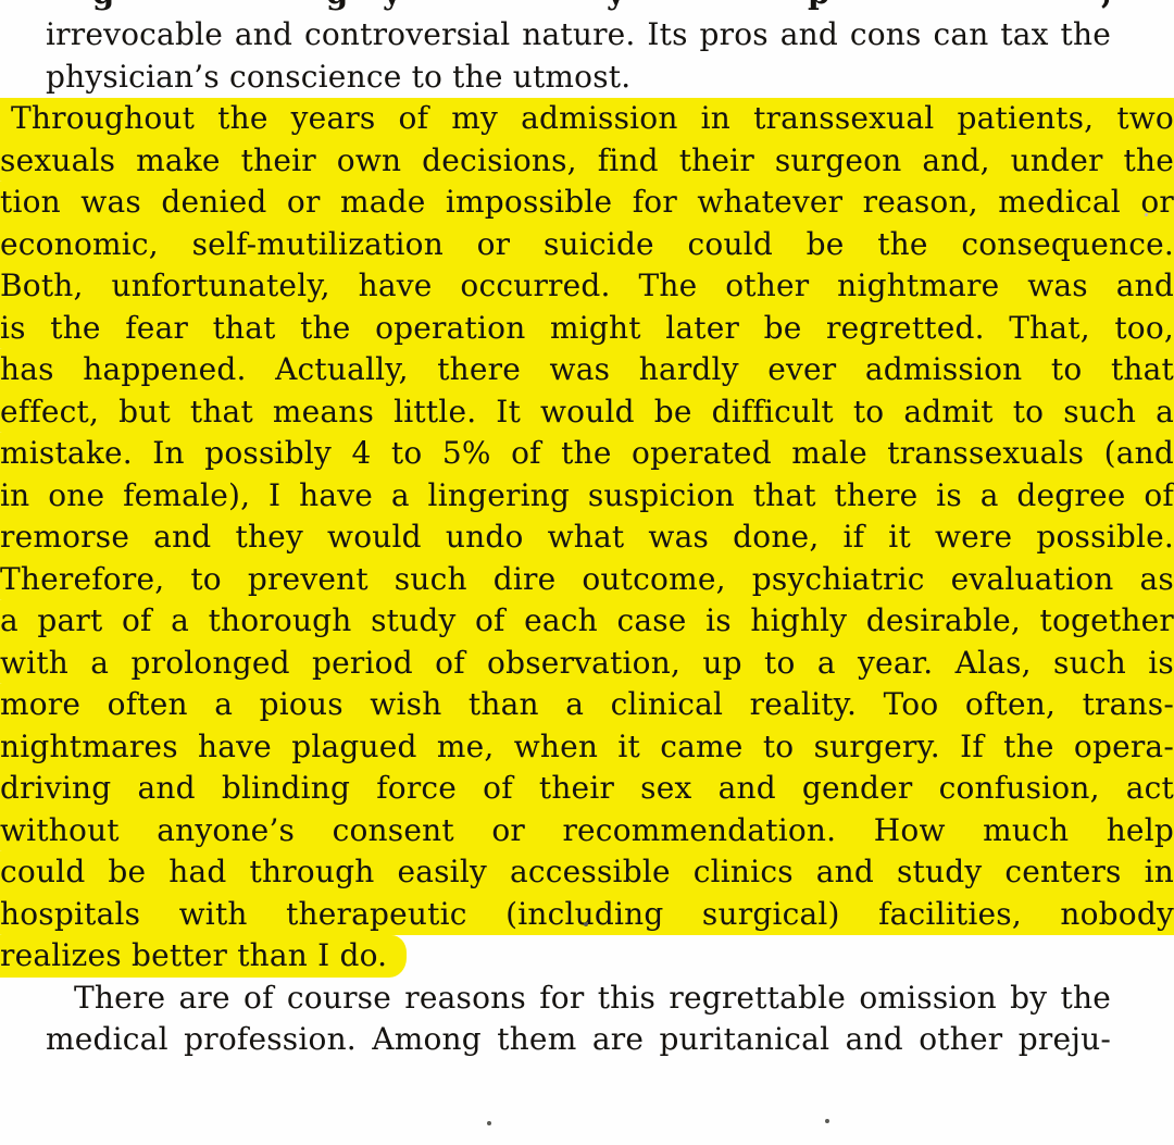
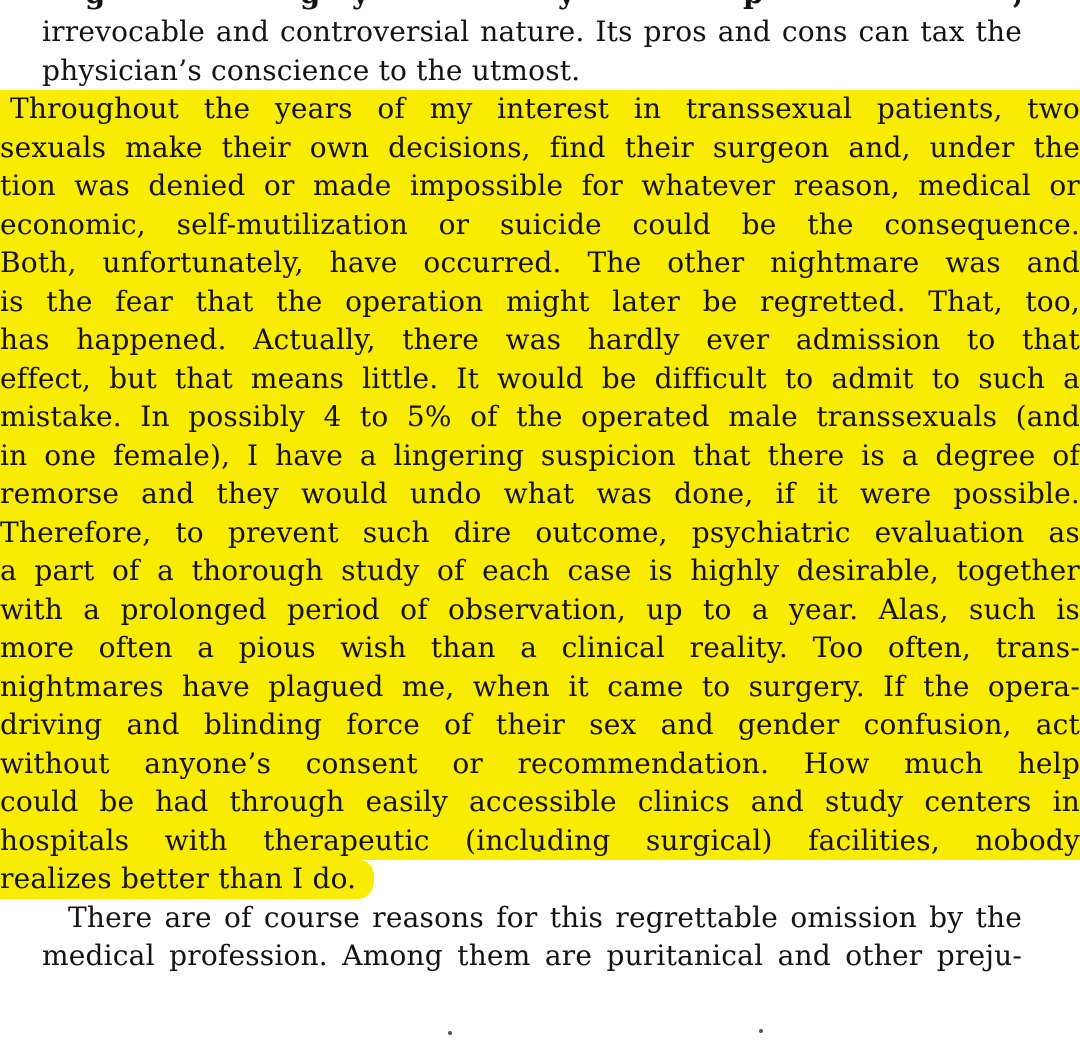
  irrevocable and controversial nature. Its pros and cons can tax the
  physician’s conscience to the utmost.
- Throughout the years of my admission in transsexual patients, two
+ Throughout the years of my interest in transsexual patients, two
  sexuals make their own decisions, find their surgeon and, under the
  tion was denied or made impossible for whatever reason, medical or
  economic, self-mutilization or suicide could be the consequence.
  Both, unfortunately, have occurred. The other nightmare was and
  is the fear that the operation might later be regretted. That, too,
  has happened. Actually, there was hardly ever admission to that
  effect, but that means little. It would be difficult to admit to such a
  mistake. In possibly 4 to 5% of the operated male transsexuals (and
  in one female), I have a lingering suspicion that there is a degree of
  remorse and they would undo what was done, if it were possible.
  Therefore, to prevent such dire outcome, psychiatric evaluation as
  a part of a thorough study of each case is highly desirable, together
  with a prolonged period of observation, up to a year. Alas, such is
  more often a pious wish than a clinical reality. Too often, trans-
  nightmares have plagued me, when it came to surgery. If the opera-
  driving and blinding force of their sex and gender confusion, act
  without anyone’s consent or recommendation. How much help
  could be had through easily accessible clinics and study centers in
  hospitals with therapeutic (including surgical) facilities, nobody
  realizes better than I do.
  There are of course reasons for this regrettable omission by the
  medical profession. Among them are puritanical and other preju-
